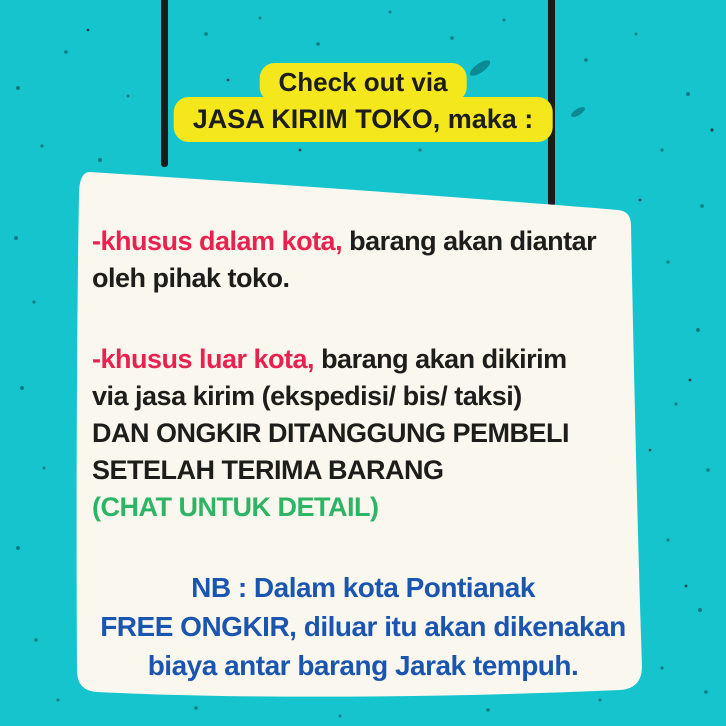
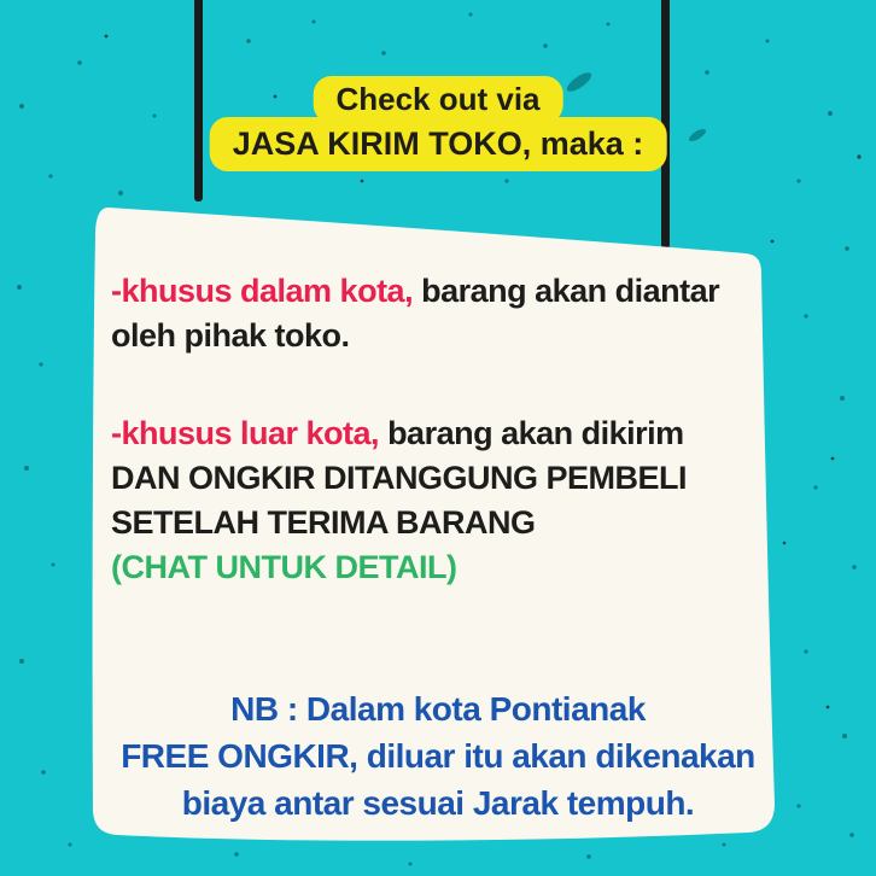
  Check out via
  JASA KIRIM TOKO, maka :
  -khusus dalam kota, barang akan diantar
  oleh pihak toko.
  -khusus luar kota, barang akan dikirim
- via jasa kirim (ekspedisi/ bis/ taksi)
  DAN ONGKIR DITANGGUNG PEMBELI
  SETELAH TERIMA BARANG
  (CHAT UNTUK DETAIL)
  NB : Dalam kota Pontianak
  FREE ONGKIR, diluar itu akan dikenakan
- biaya antar barang Jarak tempuh.
+ biaya antar sesuai Jarak tempuh.
